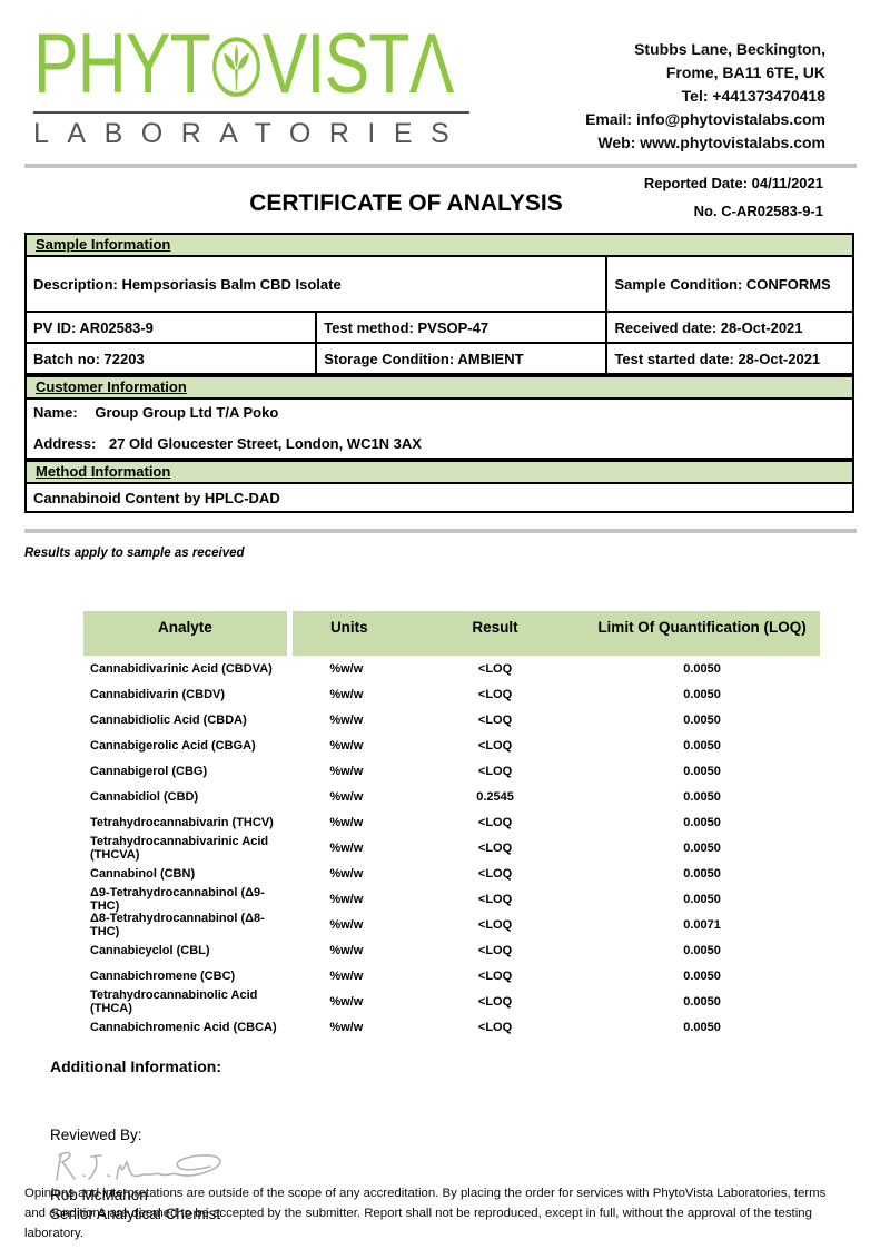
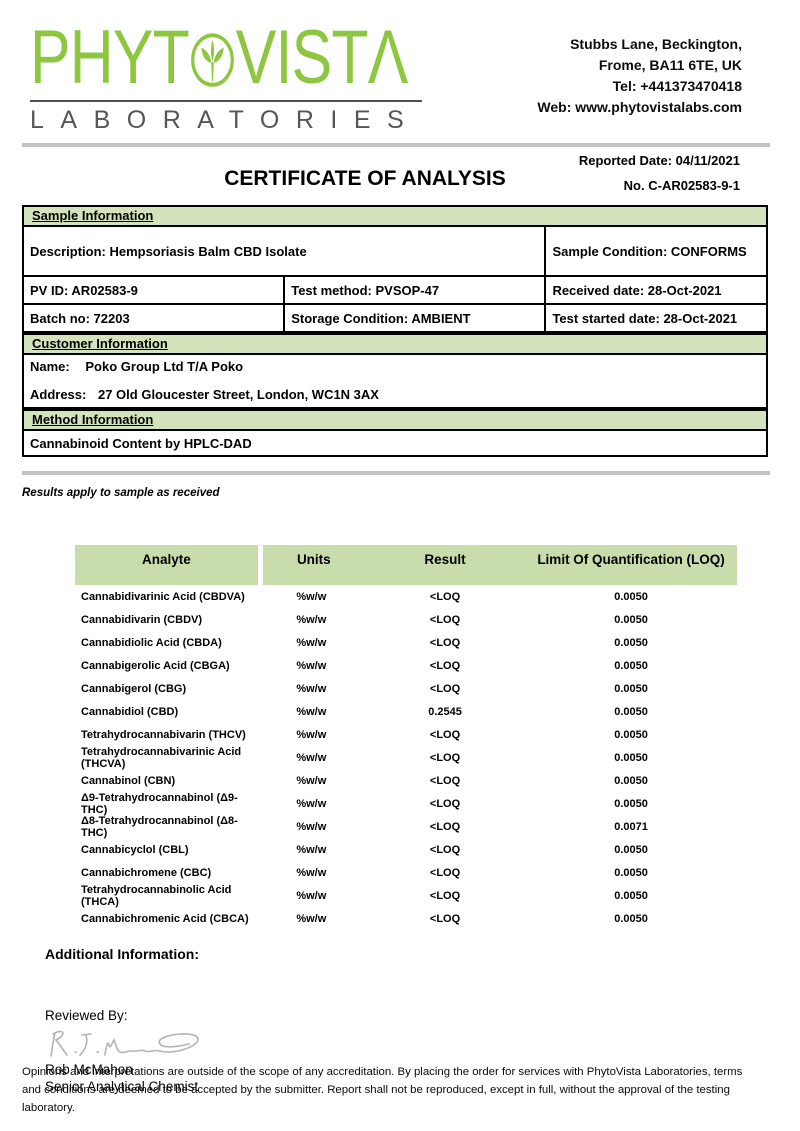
  PHYT VISTΛ
  LABORATORIES
  Stubbs Lane, Beckington,
  Frome, BA11 6TE, UK
  Tel: +441373470418
- Email: info@phytovistalabs.com
  Web: www.phytovistalabs.com
  CERTIFICATE OF ANALYSIS
  Reported Date: 04/11/2021
  No. C-AR02583-9-1
  Sample Information
  Description: Hempsoriasis Balm CBD Isolate	Sample Condition: CONFORMS
  PV ID: AR02583-9	Test method: PVSOP-47	Received date: 28-Oct-2021
  Batch no: 72203	Storage Condition: AMBIENT	Test started date: 28-Oct-2021
  Customer Information
- Name: Group Group Ltd T/A Poko
+ Name: Poko Group Ltd T/A Poko
  Address: 27 Old Gloucester Street, London, WC1N 3AX
  Method Information
  Cannabinoid Content by HPLC-DAD
  Results apply to sample as received
  Analyte
  Units
  Result
  Limit Of Quantification (LOQ)
  Cannabidivarinic Acid (CBDVA)
  %w/w
  <LOQ
  0.0050
  Cannabidivarin (CBDV)
  %w/w
  <LOQ
  0.0050
  Cannabidiolic Acid (CBDA)
  %w/w
  <LOQ
  0.0050
  Cannabigerolic Acid (CBGA)
  %w/w
  <LOQ
  0.0050
  Cannabigerol (CBG)
  %w/w
  <LOQ
  0.0050
  Cannabidiol (CBD)
  %w/w
  0.2545
  0.0050
  Tetrahydrocannabivarin (THCV)
  %w/w
  <LOQ
  0.0050
  Tetrahydrocannabivarinic Acid (THCVA)
  %w/w
  <LOQ
  0.0050
  Cannabinol (CBN)
  %w/w
  <LOQ
  0.0050
  Δ9-Tetrahydrocannabinol (Δ9-THC)
  %w/w
  <LOQ
  0.0050
  Δ8-Tetrahydrocannabinol (Δ8-THC)
  %w/w
  <LOQ
  0.0071
  Cannabicyclol (CBL)
  %w/w
  <LOQ
  0.0050
  Cannabichromene (CBC)
  %w/w
  <LOQ
  0.0050
  Tetrahydrocannabinolic Acid (THCA)
  %w/w
  <LOQ
  0.0050
  Cannabichromenic Acid (CBCA)
  %w/w
  <LOQ
  0.0050
  Additional Information:
  Reviewed By:
  Rob McMahon
  Senior Analytical Chemist
  Opinions and interpretations are outside of the scope of any accreditation. By placing the order for services with PhytoVista Laboratories, terms and conditions are deemed to be accepted by the submitter. Report shall not be reproduced, except in full, without the approval of the testing laboratory.
